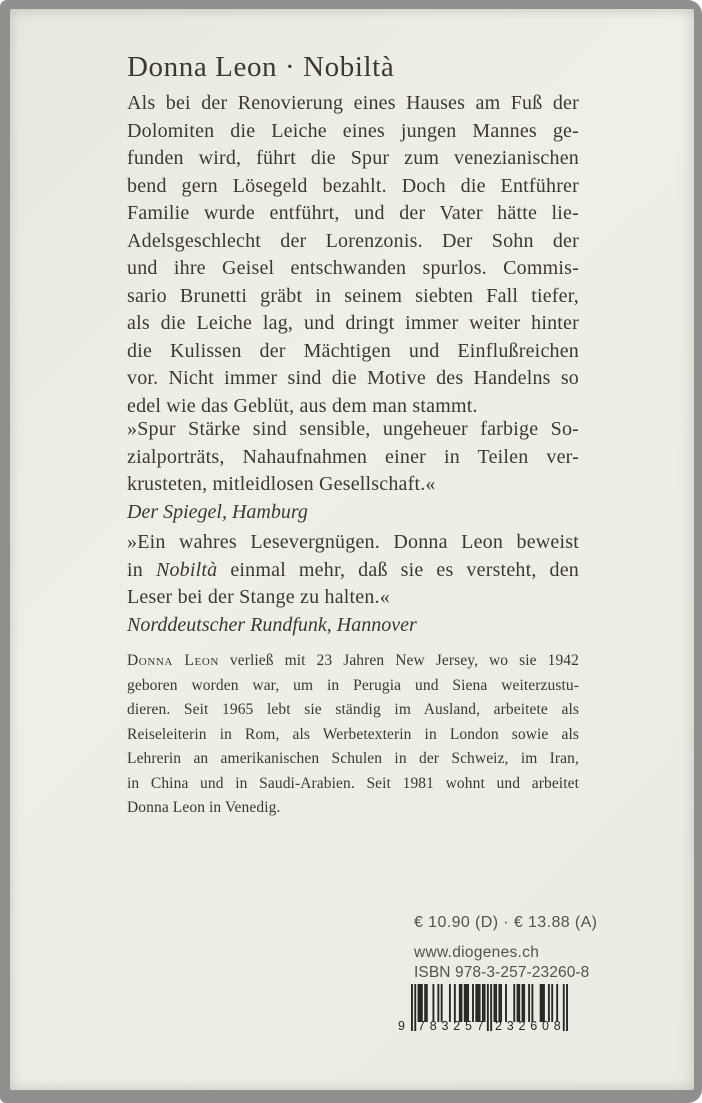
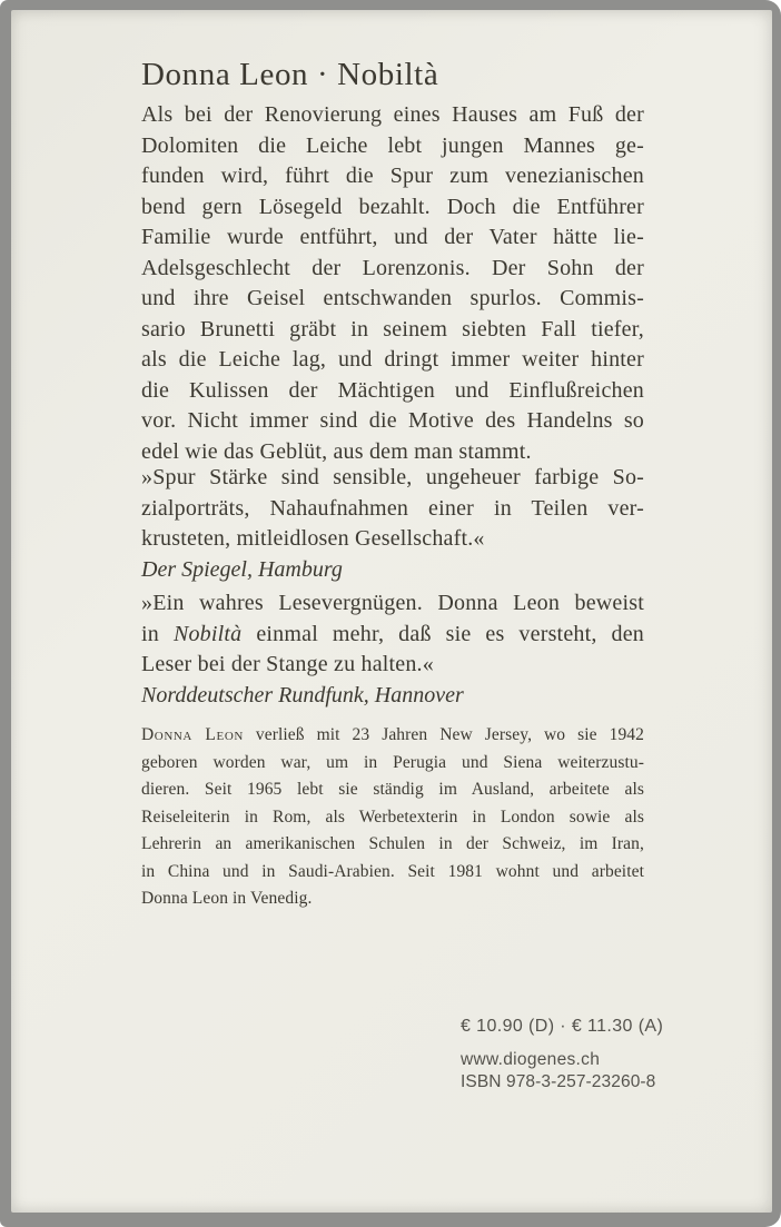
  Donna Leon · Nobiltà
  Als bei der Renovierung eines Hauses am Fuß der
- Dolomiten die Leiche eines jungen Mannes ge-
+ Dolomiten die Leiche lebt jungen Mannes ge-
  funden wird, führt die Spur zum venezianischen
  bend gern Lösegeld bezahlt. Doch die Entführer
  Familie wurde entführt, und der Vater hätte lie-
  Adelsgeschlecht der Lorenzonis. Der Sohn der
  und ihre Geisel entschwanden spurlos. Commis-
  sario Brunetti gräbt in seinem siebten Fall tiefer,
  als die Leiche lag, und dringt immer weiter hinter
  die Kulissen der Mächtigen und Einflußreichen
  vor. Nicht immer sind die Motive des Handelns so
  edel wie das Geblüt, aus dem man stammt.
  »Spur Stärke sind sensible, ungeheuer farbige So-
  zialporträts, Nahaufnahmen einer in Teilen ver-
  krusteten, mitleidlosen Gesellschaft.«
  Der Spiegel, Hamburg
  »Ein wahres Lesevergnügen. Donna Leon beweist
  in Nobiltà einmal mehr, daß sie es versteht, den
  Leser bei der Stange zu halten.«
  Norddeutscher Rundfunk, Hannover
  Donna Leon verließ mit 23 Jahren New Jersey, wo sie 1942
  geboren worden war, um in Perugia und Siena weiterzustu-
  dieren. Seit 1965 lebt sie ständig im Ausland, arbeitete als
  Reiseleiterin in Rom, als Werbetexterin in London sowie als
  Lehrerin an amerikanischen Schulen in der Schweiz, im Iran,
  in China und in Saudi-Arabien. Seit 1981 wohnt und arbeitet
  Donna Leon in Venedig.
- € 10.90 (D) · € 13.88 (A)
+ € 10.90 (D) · € 11.30 (A)
  www.diogenes.ch
  ISBN 978-3-257-23260-8
- 9
- 783257
- 232608
